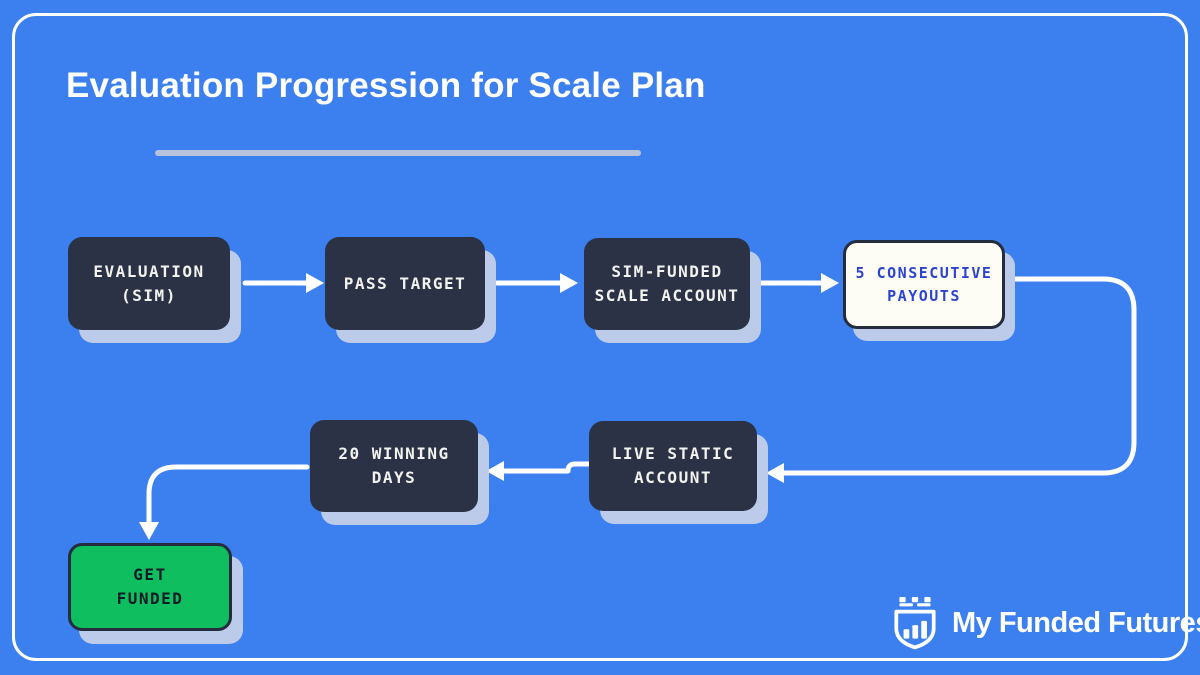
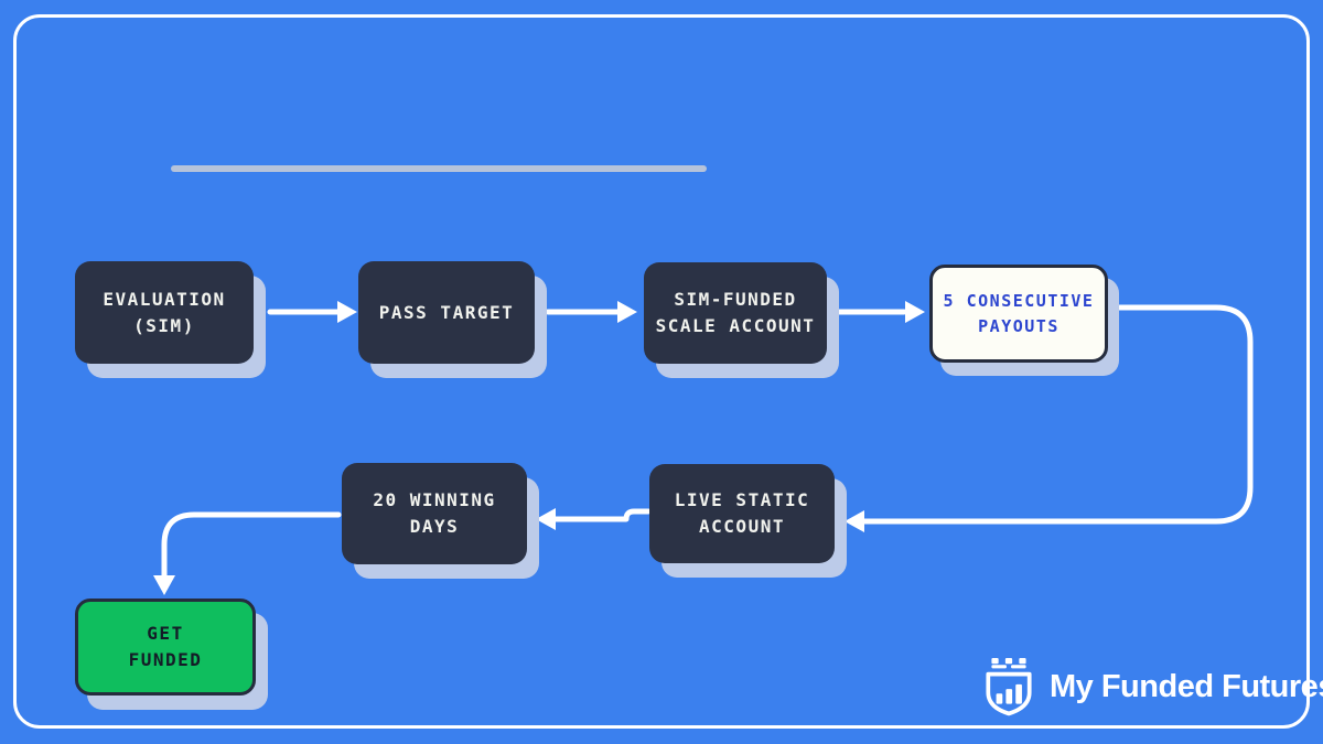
- Evaluation Progression for Scale Plan
  EVALUATION
  (SIM)
  PASS TARGET
  SIM-FUNDED
  SCALE ACCOUNT
  5 CONSECUTIVE
  PAYOUTS
  LIVE STATIC
  ACCOUNT
  20 WINNING
  DAYS
  GET
  FUNDED
  My Funded Future
